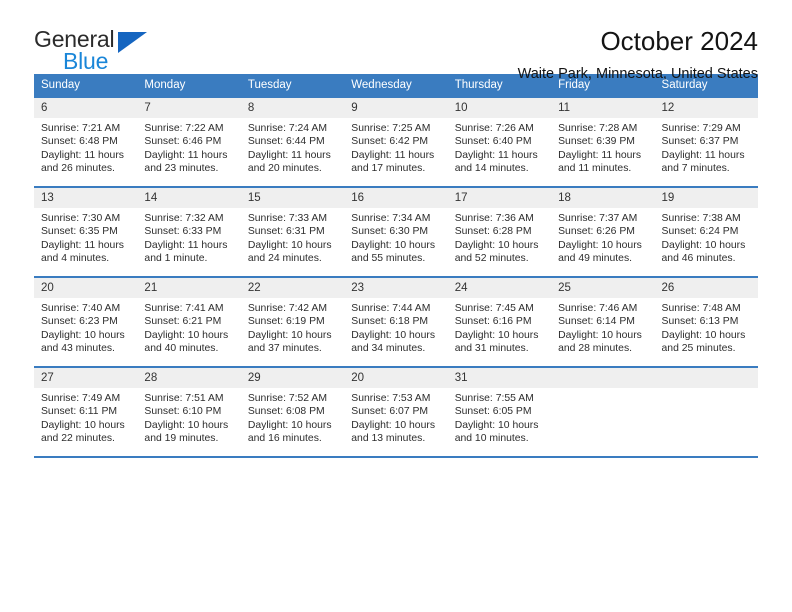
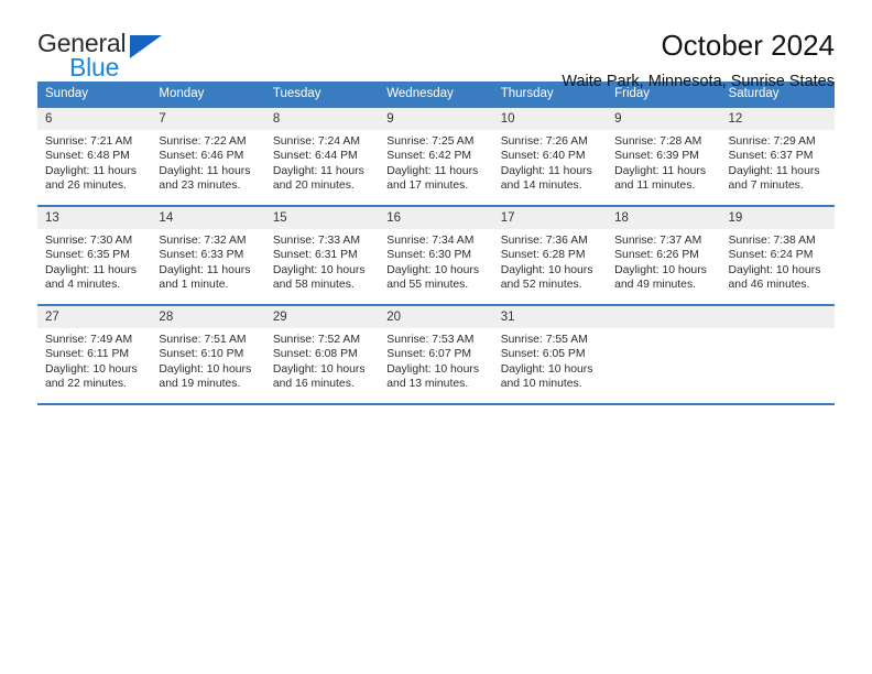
  General
  Blue
  October 2024
- Waite Park, Minnesota, United States
+ Waite Park, Minnesota, Sunrise States
  Sunday	Monday	Tuesday	Wednesday	Thursday	Friday	Saturday
- 6 Sunrise: 7:21 AM Sunset: 6:48 PM Daylight: 11 hours and 26 minutes.	7 Sunrise: 7:22 AM Sunset: 6:46 PM Daylight: 11 hours and 23 minutes.	8 Sunrise: 7:24 AM Sunset: 6:44 PM Daylight: 11 hours and 20 minutes.	9 Sunrise: 7:25 AM Sunset: 6:42 PM Daylight: 11 hours and 17 minutes.	10 Sunrise: 7:26 AM Sunset: 6:40 PM Daylight: 11 hours and 14 minutes.	11 Sunrise: 7:28 AM Sunset: 6:39 PM Daylight: 11 hours and 11 minutes.	12 Sunrise: 7:29 AM Sunset: 6:37 PM Daylight: 11 hours and 7 minutes.
+ 6 Sunrise: 7:21 AM Sunset: 6:48 PM Daylight: 11 hours and 26 minutes.	7 Sunrise: 7:22 AM Sunset: 6:46 PM Daylight: 11 hours and 23 minutes.	8 Sunrise: 7:24 AM Sunset: 6:44 PM Daylight: 11 hours and 20 minutes.	9 Sunrise: 7:25 AM Sunset: 6:42 PM Daylight: 11 hours and 17 minutes.	10 Sunrise: 7:26 AM Sunset: 6:40 PM Daylight: 11 hours and 14 minutes.	9 Sunrise: 7:28 AM Sunset: 6:39 PM Daylight: 11 hours and 11 minutes.	12 Sunrise: 7:29 AM Sunset: 6:37 PM Daylight: 11 hours and 7 minutes.
- 13 Sunrise: 7:30 AM Sunset: 6:35 PM Daylight: 11 hours and 4 minutes.	14 Sunrise: 7:32 AM Sunset: 6:33 PM Daylight: 11 hours and 1 minute.	15 Sunrise: 7:33 AM Sunset: 6:31 PM Daylight: 10 hours and 24 minutes.	16 Sunrise: 7:34 AM Sunset: 6:30 PM Daylight: 10 hours and 55 minutes.	17 Sunrise: 7:36 AM Sunset: 6:28 PM Daylight: 10 hours and 52 minutes.	18 Sunrise: 7:37 AM Sunset: 6:26 PM Daylight: 10 hours and 49 minutes.	19 Sunrise: 7:38 AM Sunset: 6:24 PM Daylight: 10 hours and 46 minutes.
+ 13 Sunrise: 7:30 AM Sunset: 6:35 PM Daylight: 11 hours and 4 minutes.	14 Sunrise: 7:32 AM Sunset: 6:33 PM Daylight: 11 hours and 1 minute.	15 Sunrise: 7:33 AM Sunset: 6:31 PM Daylight: 10 hours and 58 minutes.	16 Sunrise: 7:34 AM Sunset: 6:30 PM Daylight: 10 hours and 55 minutes.	17 Sunrise: 7:36 AM Sunset: 6:28 PM Daylight: 10 hours and 52 minutes.	18 Sunrise: 7:37 AM Sunset: 6:26 PM Daylight: 10 hours and 49 minutes.	19 Sunrise: 7:38 AM Sunset: 6:24 PM Daylight: 10 hours and 46 minutes.
- 20 Sunrise: 7:40 AM Sunset: 6:23 PM Daylight: 10 hours and 43 minutes.	21 Sunrise: 7:41 AM Sunset: 6:21 PM Daylight: 10 hours and 40 minutes.	22 Sunrise: 7:42 AM Sunset: 6:19 PM Daylight: 10 hours and 37 minutes.	23 Sunrise: 7:44 AM Sunset: 6:18 PM Daylight: 10 hours and 34 minutes.	24 Sunrise: 7:45 AM Sunset: 6:16 PM Daylight: 10 hours and 31 minutes.	25 Sunrise: 7:46 AM Sunset: 6:14 PM Daylight: 10 hours and 28 minutes.	26 Sunrise: 7:48 AM Sunset: 6:13 PM Daylight: 10 hours and 25 minutes.
  27 Sunrise: 7:49 AM Sunset: 6:11 PM Daylight: 10 hours and 22 minutes.	28 Sunrise: 7:51 AM Sunset: 6:10 PM Daylight: 10 hours and 19 minutes.	29 Sunrise: 7:52 AM Sunset: 6:08 PM Daylight: 10 hours and 16 minutes.	20 Sunrise: 7:53 AM Sunset: 6:07 PM Daylight: 10 hours and 13 minutes.	31 Sunrise: 7:55 AM Sunset: 6:05 PM Daylight: 10 hours and 10 minutes.
